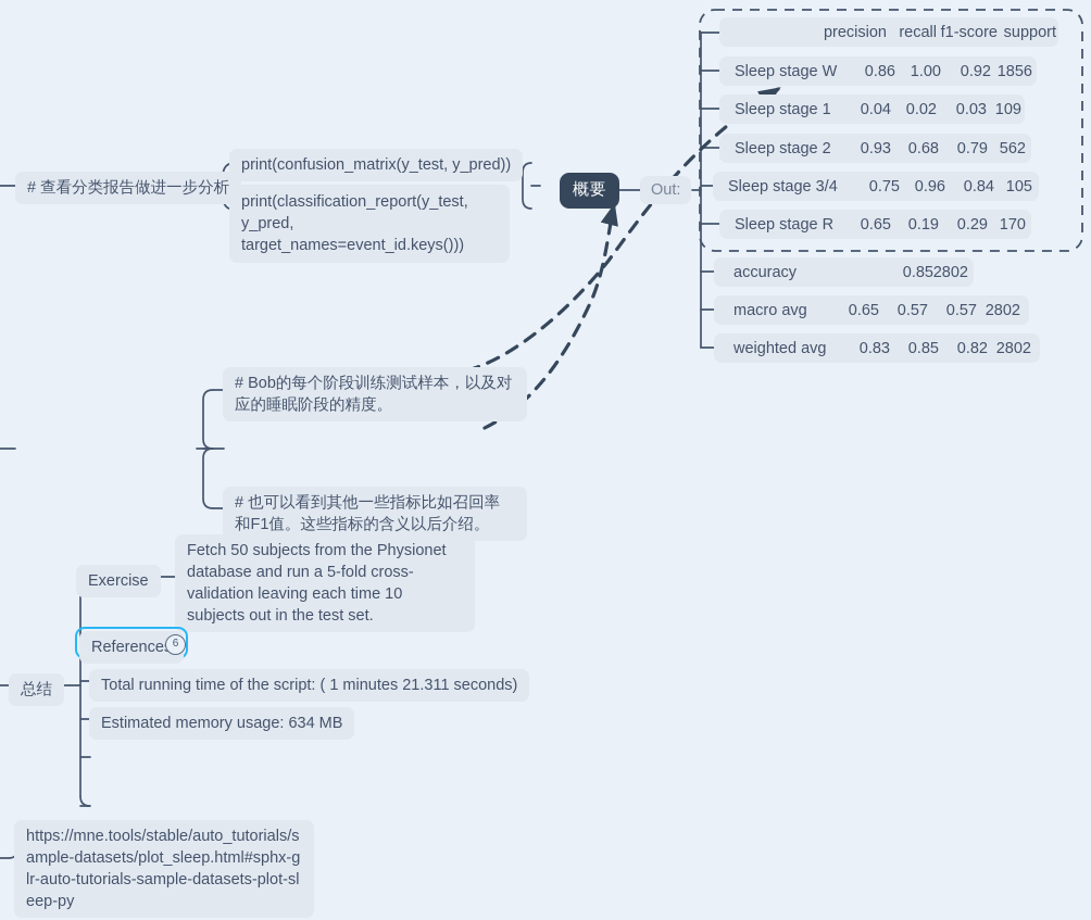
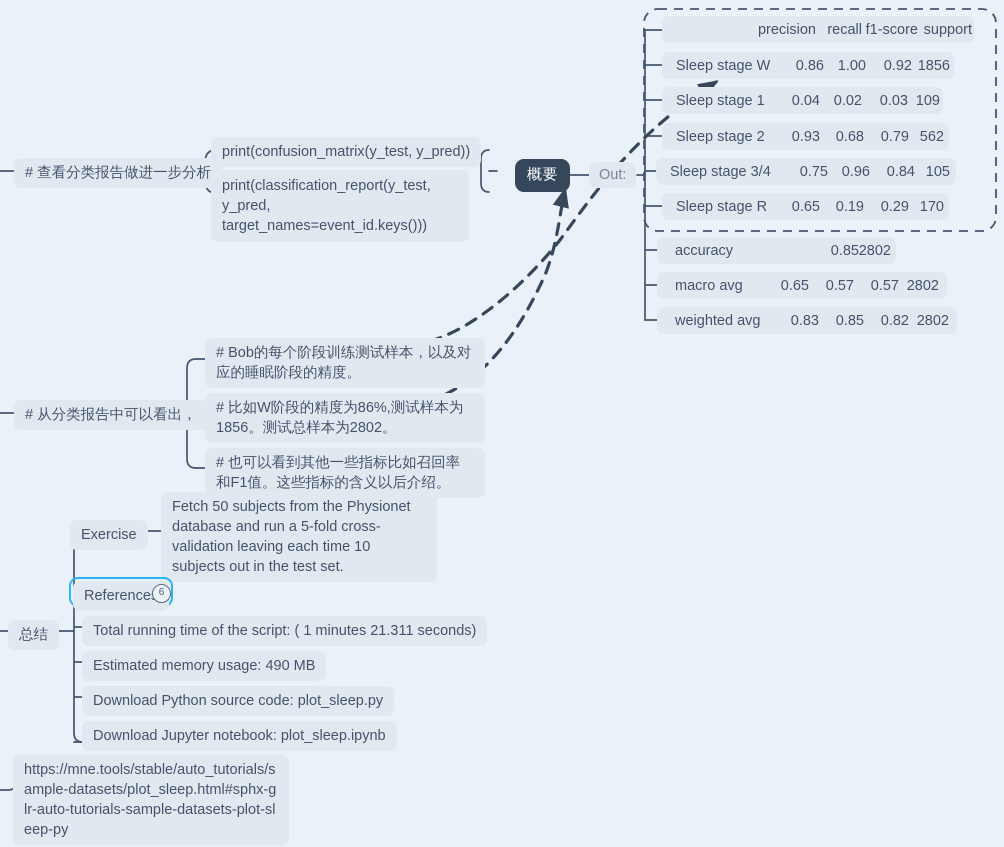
  # 查看分类报告做进一步分析
  print(confusion_matrix(y_test, y_pred))
  print(classification_report(y_test, y_pred,
  target_names=event_id.keys()))
  概要
  Out:
  precision
  recall
  f1-score
  support
  Sleep stage W
  0.86
  1.00
  0.92
  1856
  Sleep stage 1
  0.04
  0.02
  0.03
  109
  Sleep stage 2
  0.93
  0.68
  0.79
  562
  Sleep stage 3/4
  0.75
  0.96
  0.84
  105
  Sleep stage R
  0.65
  0.19
  0.29
  170
  accuracy
  0.85
  2802
  macro avg
  0.65
  0.57
  0.57
  2802
  weighted avg
  0.83
  0.85
  0.82
  2802
+ # 从分类报告中可以看出，
  # Bob的每个阶段训练测试样本，以及对应的睡眠阶段的精度。
+ # 比如W阶段的精度为86%,测试样本为1856。测试总样本为2802。
  # 也可以看到其他一些指标比如召回率和F1值。这些指标的含义以后介绍。
  总结
  Exercise
  Fetch 50 subjects from the Physionet database and run a 5-fold cross-validation leaving each time 10 subjects out in the test set.
  Reference
  6
  Total running time of the script: ( 1 minutes 21.311 seconds)
- Estimated memory usage: 634 MB
+ Estimated memory usage: 490 MB
+ Download Python source code: plot_sleep.py
+ Download Jupyter notebook: plot_sleep.ipynb
  https://mne.tools/stable/auto_tutorials/sample-datasets/plot_sleep.html#sphx-glr-auto-tutorials-sample-datasets-plot-sleep-py
